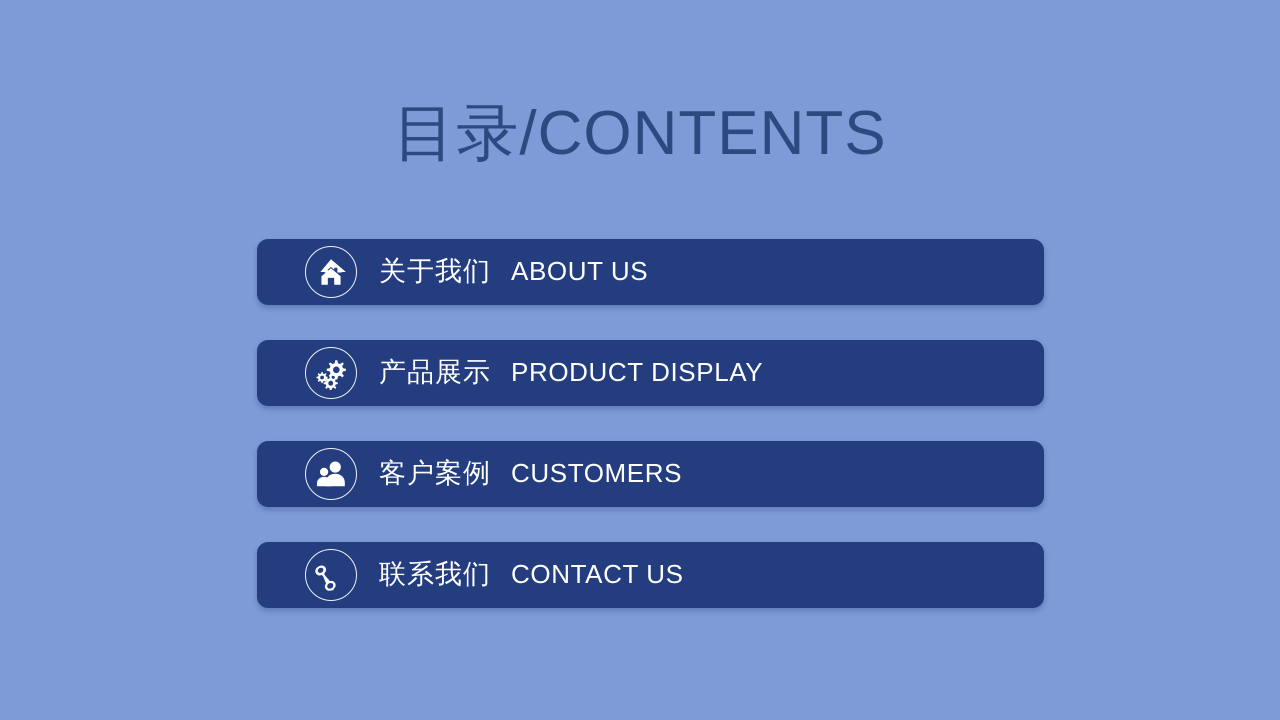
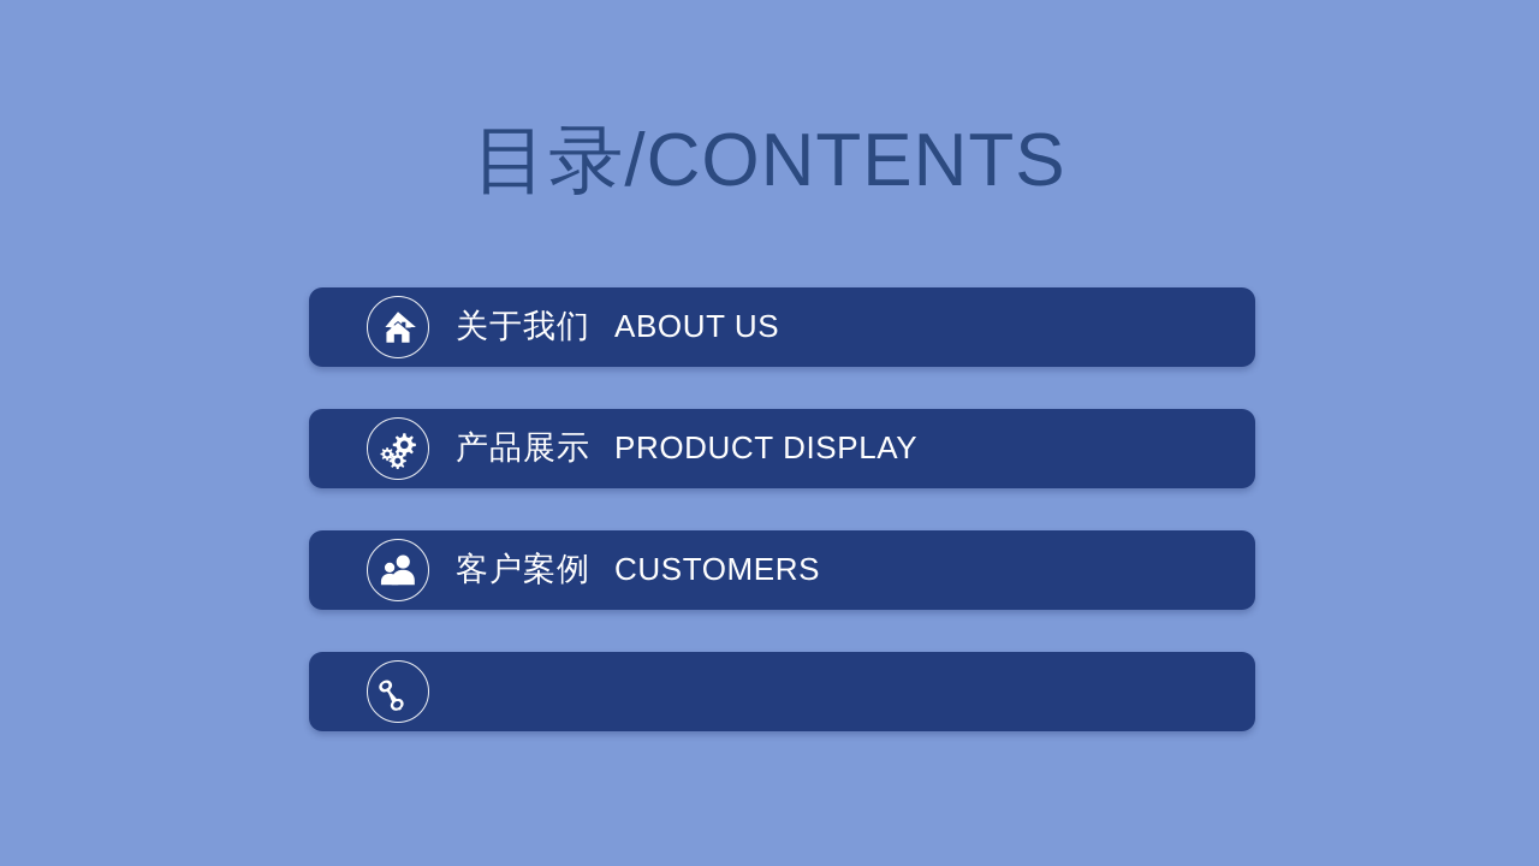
  目录/CONTENTS
  关于我们
  ABOUT US
  产品展示
  PRODUCT DISPLAY
  客户案例
  CUSTOMERS
- 联系我们
- CONTACT US
